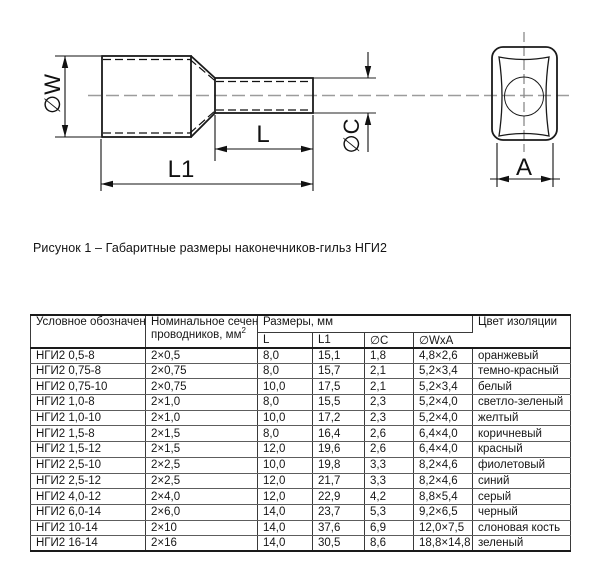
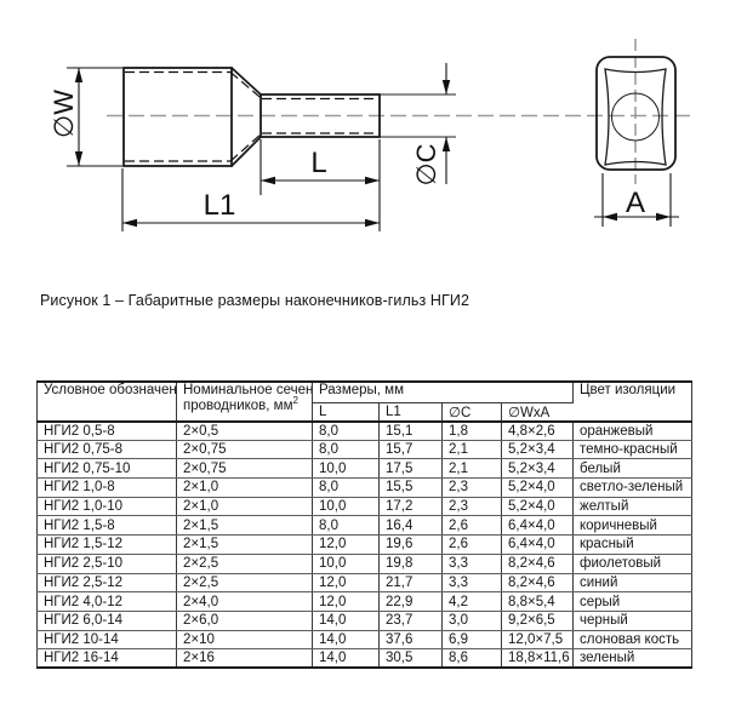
  L
  L1
  A
  Рисунок 1 – Габаритные размеры наконечников-гильз НГИ2
  Условное обозначен	Номинальное сечен проводников, мм2	Размеры, мм	Цвет изоляции
  L	L1	∅C	∅WxA
  НГИ2 0,5-8	2×0,5	8,0	15,1	1,8	4,8×2,6	оранжевый
  НГИ2 0,75-8	2×0,75	8,0	15,7	2,1	5,2×3,4	темно-красный
  НГИ2 0,75-10	2×0,75	10,0	17,5	2,1	5,2×3,4	белый
  НГИ2 1,0-8	2×1,0	8,0	15,5	2,3	5,2×4,0	светло-зеленый
  НГИ2 1,0-10	2×1,0	10,0	17,2	2,3	5,2×4,0	желтый
  НГИ2 1,5-8	2×1,5	8,0	16,4	2,6	6,4×4,0	коричневый
  НГИ2 1,5-12	2×1,5	12,0	19,6	2,6	6,4×4,0	красный
  НГИ2 2,5-10	2×2,5	10,0	19,8	3,3	8,2×4,6	фиолетовый
  НГИ2 2,5-12	2×2,5	12,0	21,7	3,3	8,2×4,6	синий
  НГИ2 4,0-12	2×4,0	12,0	22,9	4,2	8,8×5,4	серый
- НГИ2 6,0-14	2×6,0	14,0	23,7	5,3	9,2×6,5	черный
+ НГИ2 6,0-14	2×6,0	14,0	23,7	3,0	9,2×6,5	черный
  НГИ2 10-14	2×10	14,0	37,6	6,9	12,0×7,5	слоновая кость
- НГИ2 16-14	2×16	14,0	30,5	8,6	18,8×14,8	зеленый
+ НГИ2 16-14	2×16	14,0	30,5	8,6	18,8×11,6	зеленый
